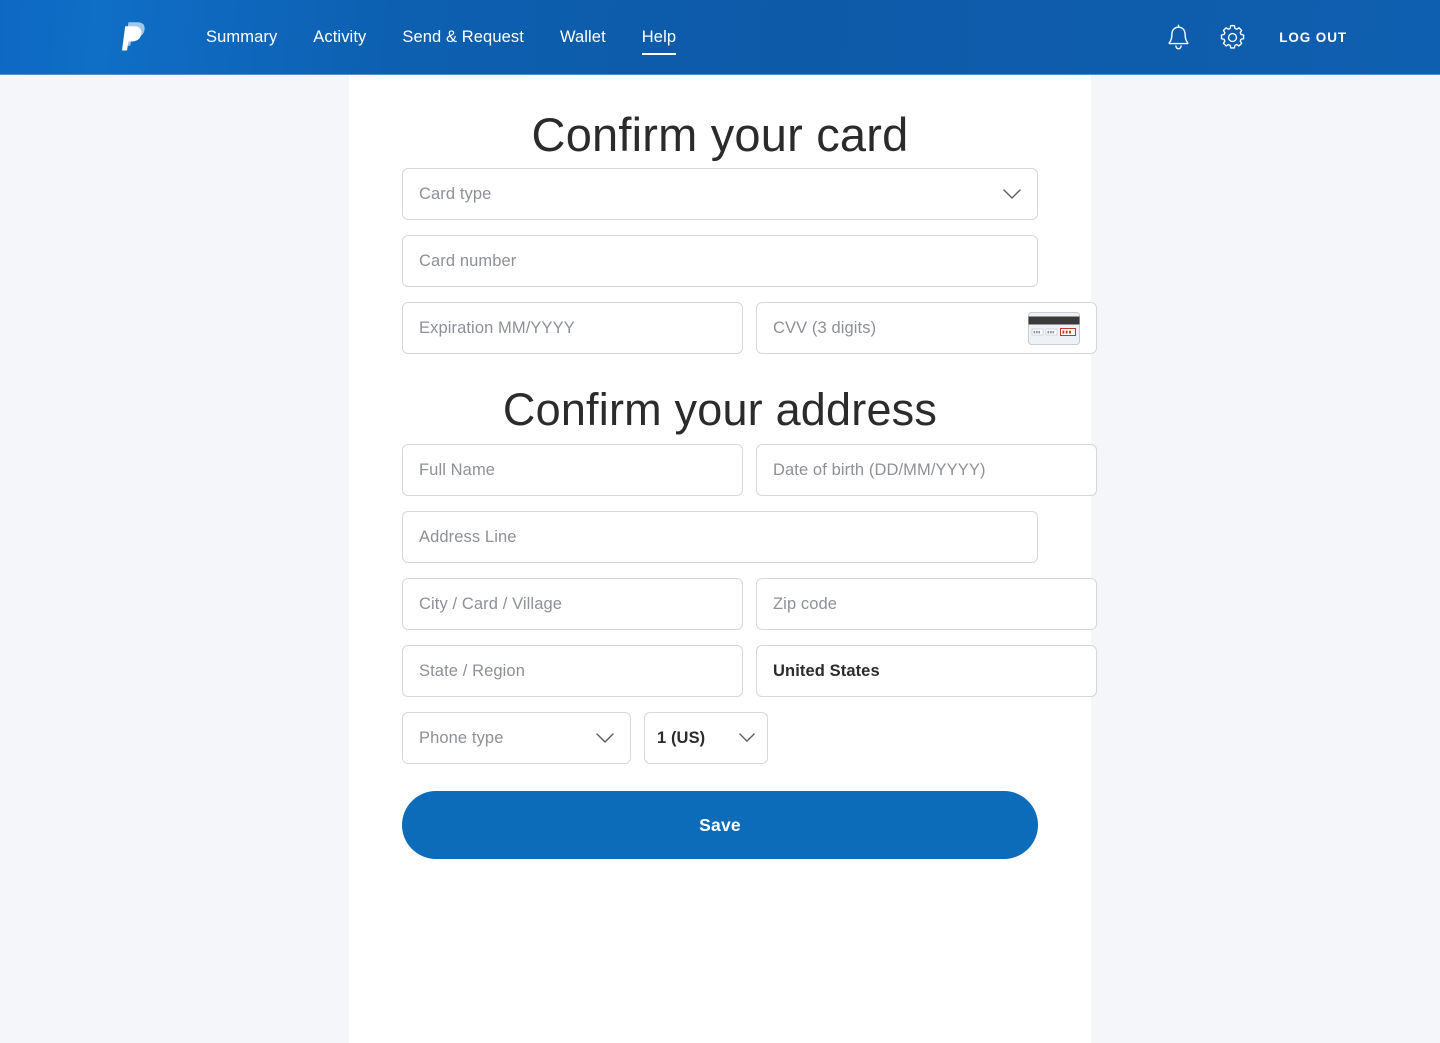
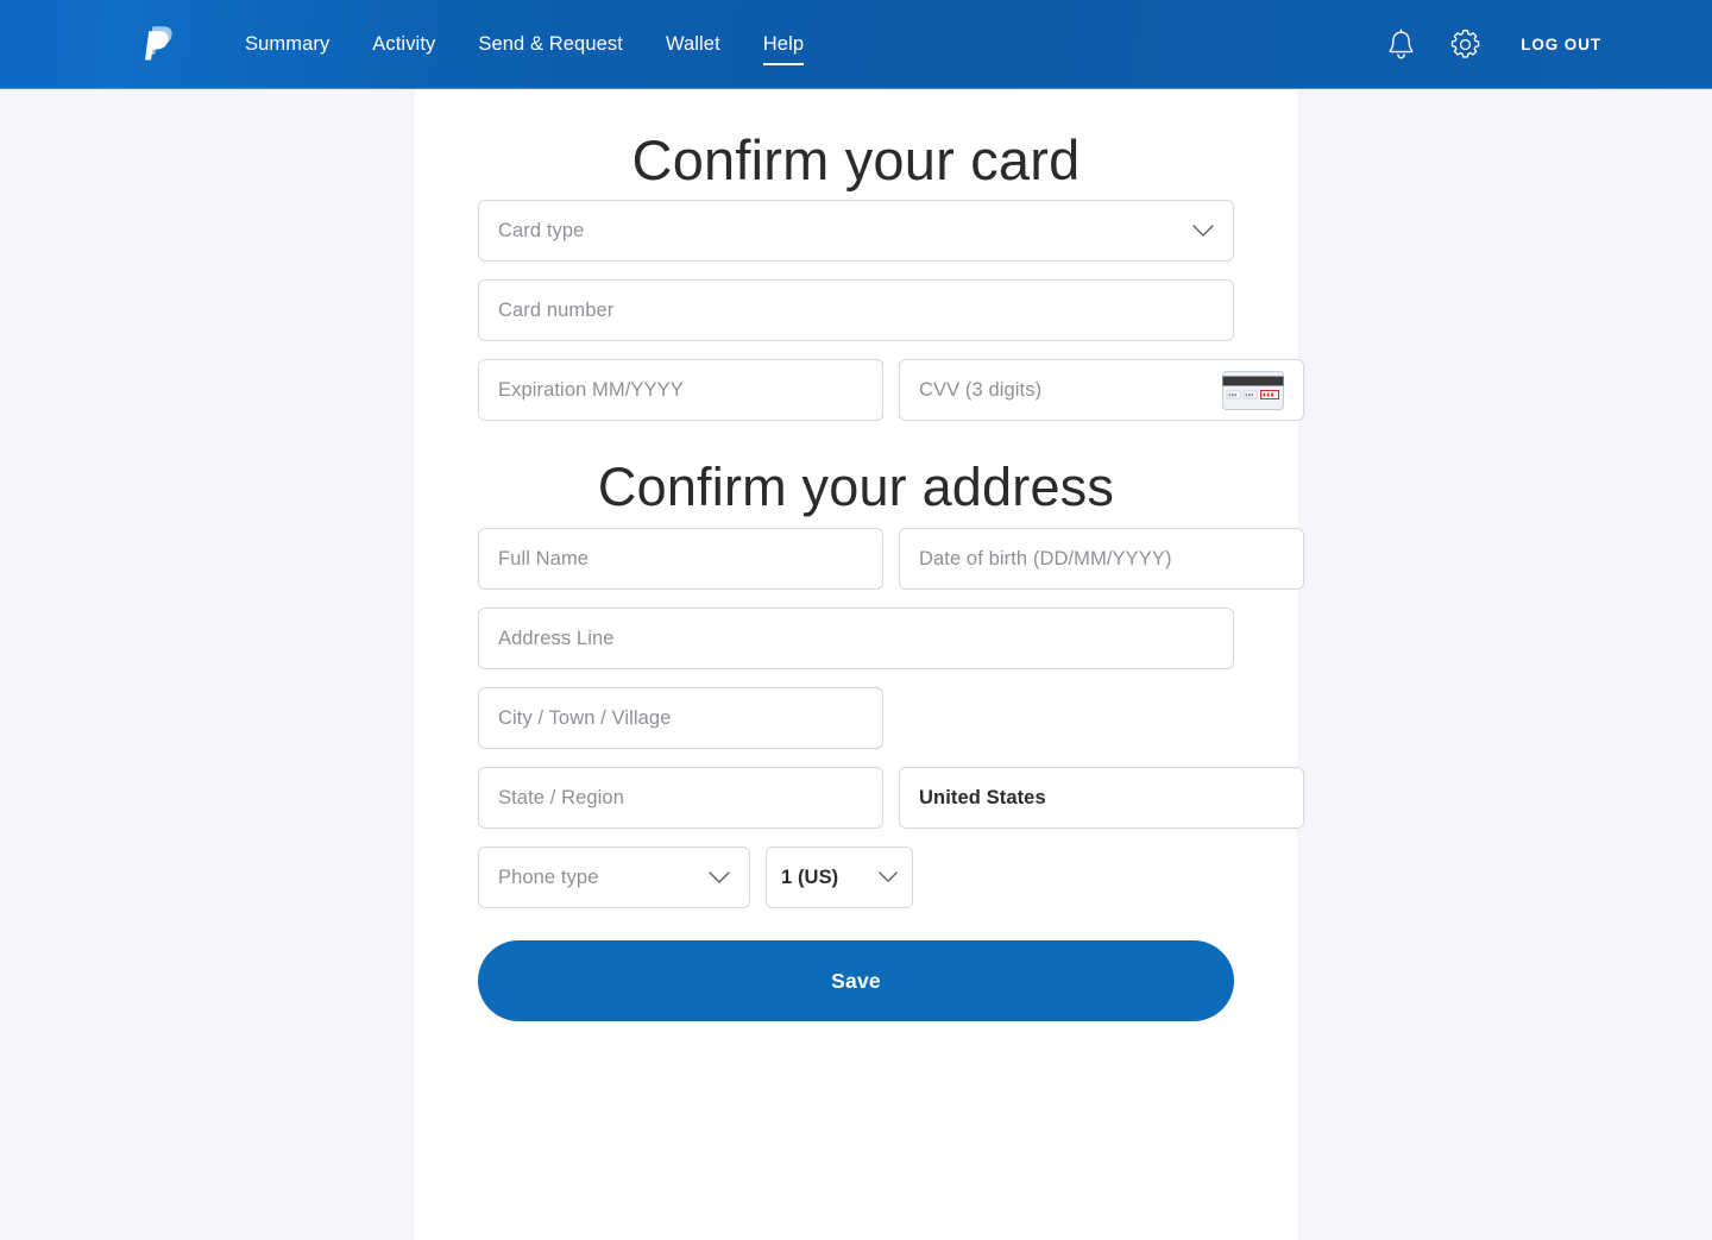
  Summary
  Activity
  Send & Request
  Wallet
  Help
  LOG OUT
  Confirm your card
  Card type
  Card number
  Expiration MM/YYYY
  CVV (3 digits)
  Confirm your address
  Full Name
  Date of birth (DD/MM/YYYY)
  Address Line
- City / Card / Village
+ City / Town / Village
- Zip code
  State / Region
  United States
  Phone type
  1 (US)
  Save
